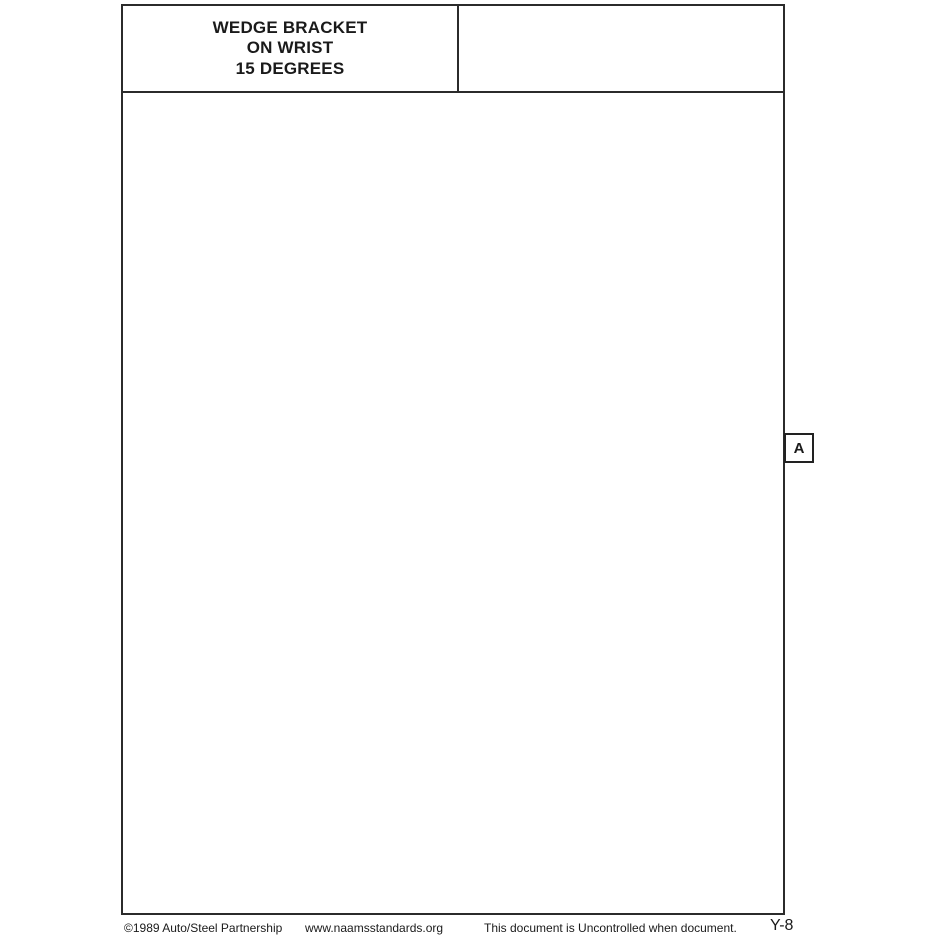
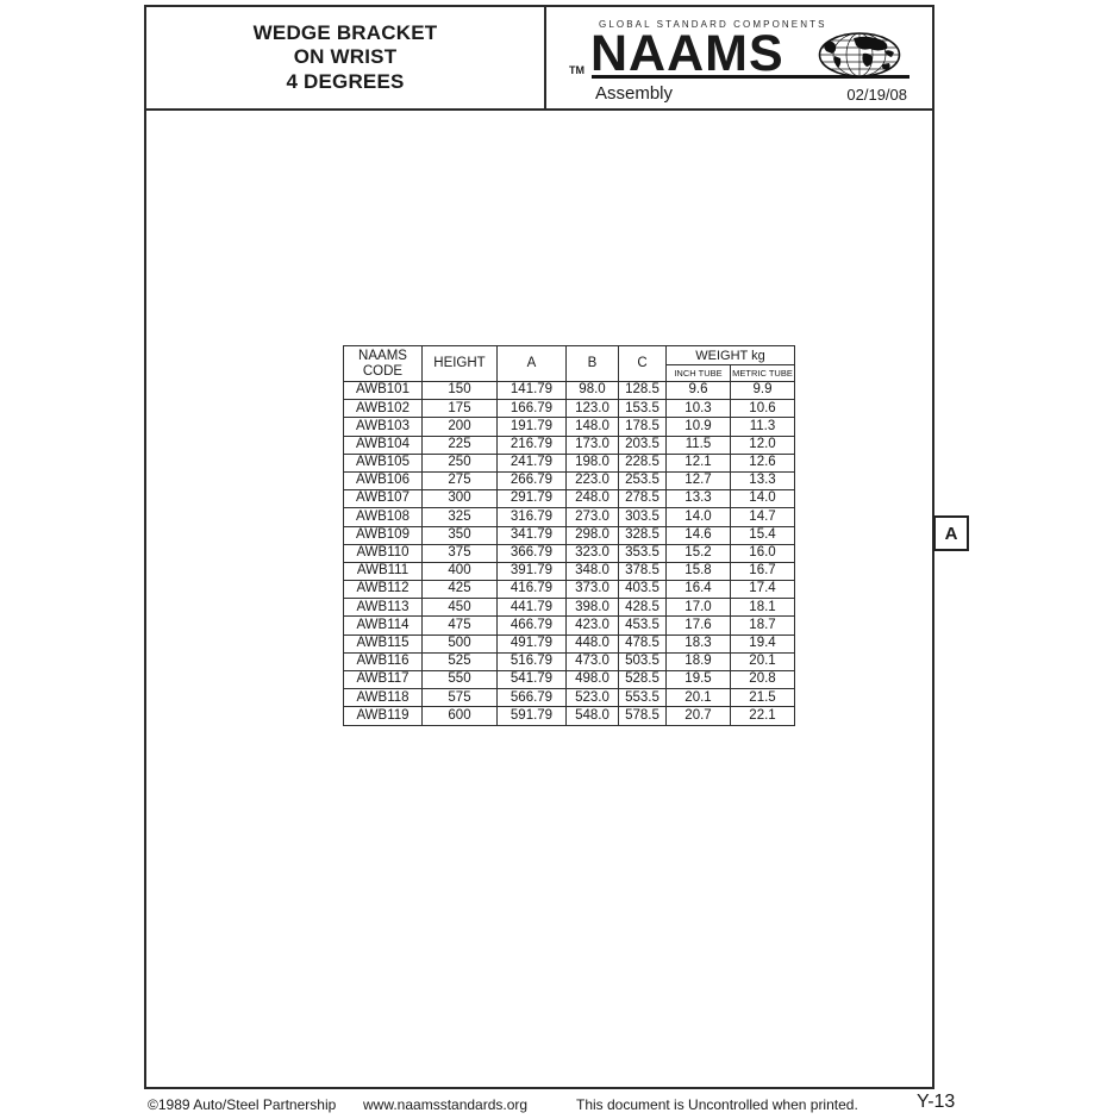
  WEDGE BRACKET
  ON WRIST
- 15 DEGREES
+ 4 DEGREES
+ GLOBAL STANDARD COMPONENTS
+ TM
+ NAAMS
+ Assembly
+ 02/19/08
+ NAAMS CODE	HEIGHT	A	B	C	WEIGHT kg
+ INCH TUBE	METRIC TUBE
+ AWB101	150	141.79	98.0	128.5	9.6	9.9
+ AWB102	175	166.79	123.0	153.5	10.3	10.6
+ AWB103	200	191.79	148.0	178.5	10.9	11.3
+ AWB104	225	216.79	173.0	203.5	11.5	12.0
+ AWB105	250	241.79	198.0	228.5	12.1	12.6
+ AWB106	275	266.79	223.0	253.5	12.7	13.3
+ AWB107	300	291.79	248.0	278.5	13.3	14.0
+ AWB108	325	316.79	273.0	303.5	14.0	14.7
+ AWB109	350	341.79	298.0	328.5	14.6	15.4
+ AWB110	375	366.79	323.0	353.5	15.2	16.0
+ AWB111	400	391.79	348.0	378.5	15.8	16.7
+ AWB112	425	416.79	373.0	403.5	16.4	17.4
+ AWB113	450	441.79	398.0	428.5	17.0	18.1
+ AWB114	475	466.79	423.0	453.5	17.6	18.7
+ AWB115	500	491.79	448.0	478.5	18.3	19.4
+ AWB116	525	516.79	473.0	503.5	18.9	20.1
+ AWB117	550	541.79	498.0	528.5	19.5	20.8
+ AWB118	575	566.79	523.0	553.5	20.1	21.5
+ AWB119	600	591.79	548.0	578.5	20.7	22.1
  A
  ©1989 Auto/Steel Partnership
  www.naamsstandards.org
- This document is Uncontrolled when document.
+ This document is Uncontrolled when printed.
- Y-8
+ Y-13
